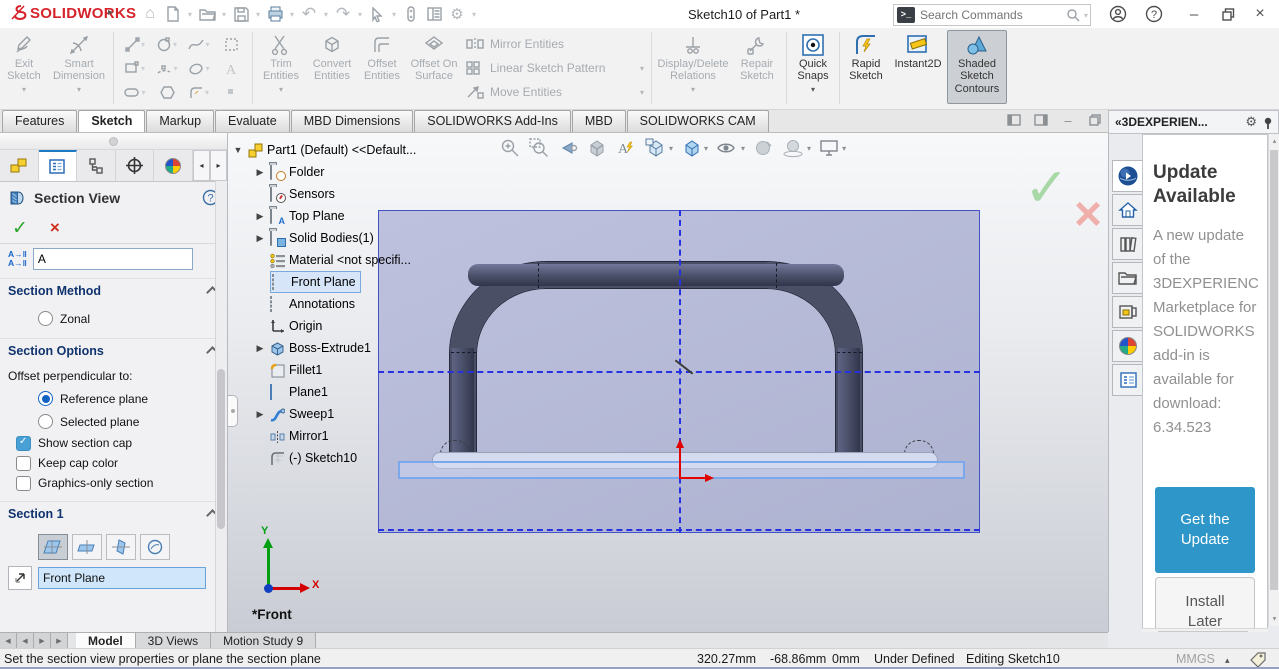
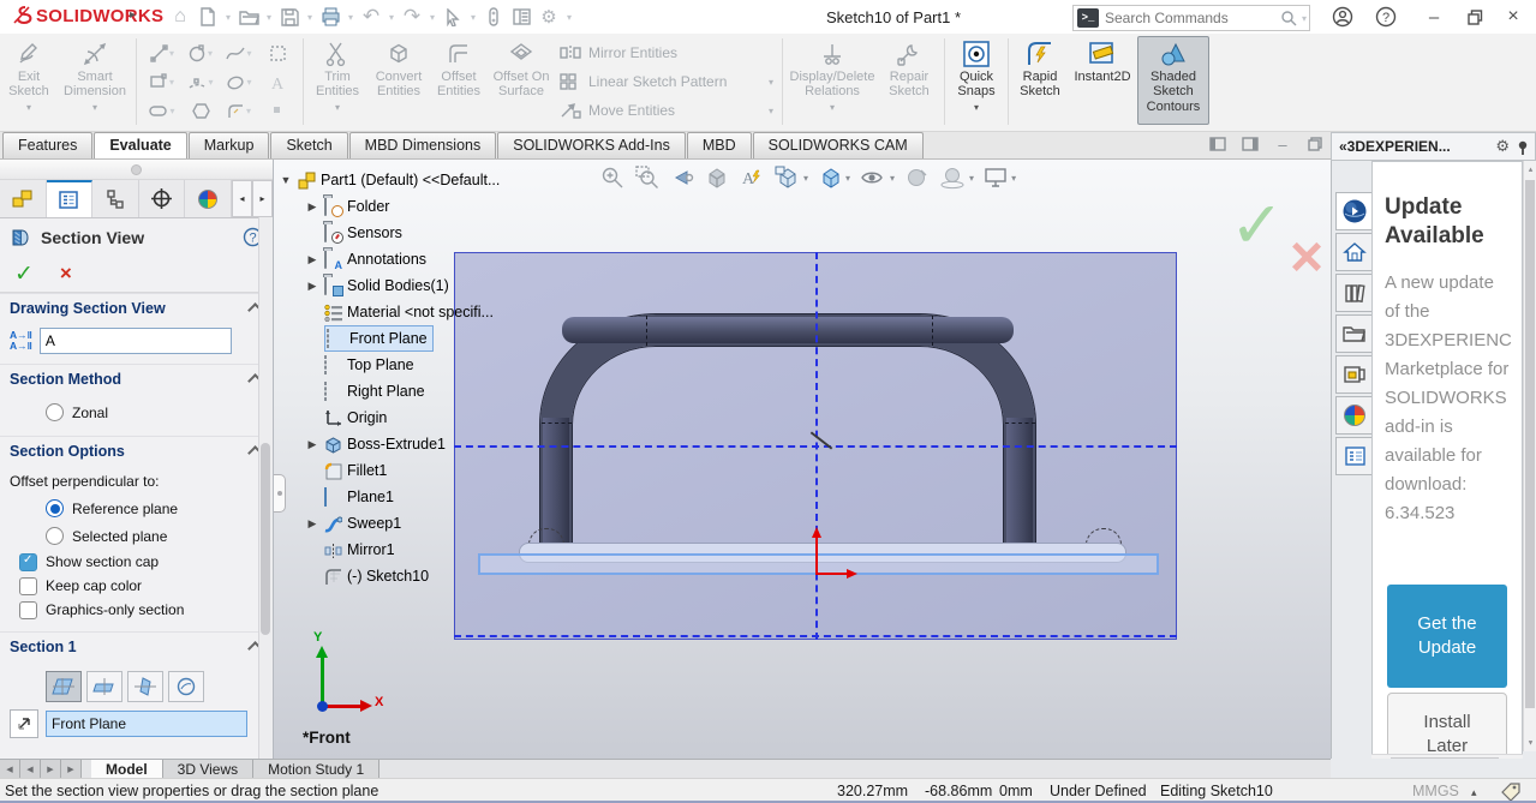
  SOLIDWORKS
  ▸
  ⌂
  ▾
  ▾
  ▾
  ▾
  ↶
  ▾
  ↷
  ▾
  ▾
  ⚙
  ▾
  Sketch10 of Part1 *
  >_
  Search Commands
  ▾
  ?
  –
  ×
  Exit Sketch
  ▾
  Smart Dimension
  ▾
  ▾
  ▾
  ▾
  ▾
  ▾
  ▾
  A
  ▾
  ▾
  Trim Entities
  ▾
  Convert Entities
  Offset Entities
  Offset On Surface
  Mirror Entities
  Linear Sketch Pattern
  ▾
  Move Entities
  ▾
  Display/Delete Relations
  ▾
  Repair Sketch
  Quick Snaps
  ▾
  Rapid Sketch
  Instant2D
  Shaded Sketch Contours
  Features
- Sketch
+ Evaluate
  Markup
- Evaluate
+ Sketch
  MBD Dimensions
  SOLIDWORKS Add-Ins
  MBD
  SOLIDWORKS CAM
  –
  ◂
  ▸
  Section View
  ?
  ✓
  ×
+ Drawing Section View
  A→‖
  A→‖
  A
  Section Method
  Zonal
  Section Options
  Offset perpendicular to:
  Reference plane
  Selected plane
  Show section cap
  Keep cap color
  Graphics-only section
  Section 1
  Front Plane
  ▼
  Part1 (Default) <<Default...
  ▶
  Folder
  Sensors
  ▶
  A
- Top Plane
+ Annotations
  ▶
  Solid Bodies(1)
  Material <not specifi...
  Front Plane
- Annotations
+ Top Plane
+ Right Plane
  Origin
  ▶
  Boss-Extrude1
  Fillet1
  Plane1
  ▶
  Sweep1
  Mirror1
  (-) Sketch10
  A
  ▾
  ▾
  ▾
  ▾
  ▾
  ✓
  ×
  Y
  X
  *Front
  «3DEXPERIEN...
  ⚙
  Update Available
  A new update of the 3DEXPERIENC Marketplace for SOLIDWORKS add-in is available for download: 6.34.523
  Get the Update
  Install Later
  Model
  3D Views
- Motion Study 9
+ Motion Study 1
- Set the section view properties or plane the section plane
+ Set the section view properties or drag the section plane
  320.27mm
  -68.86mm
  0mm
  Under Defined
  Editing Sketch10
  MMGS
  ▴
